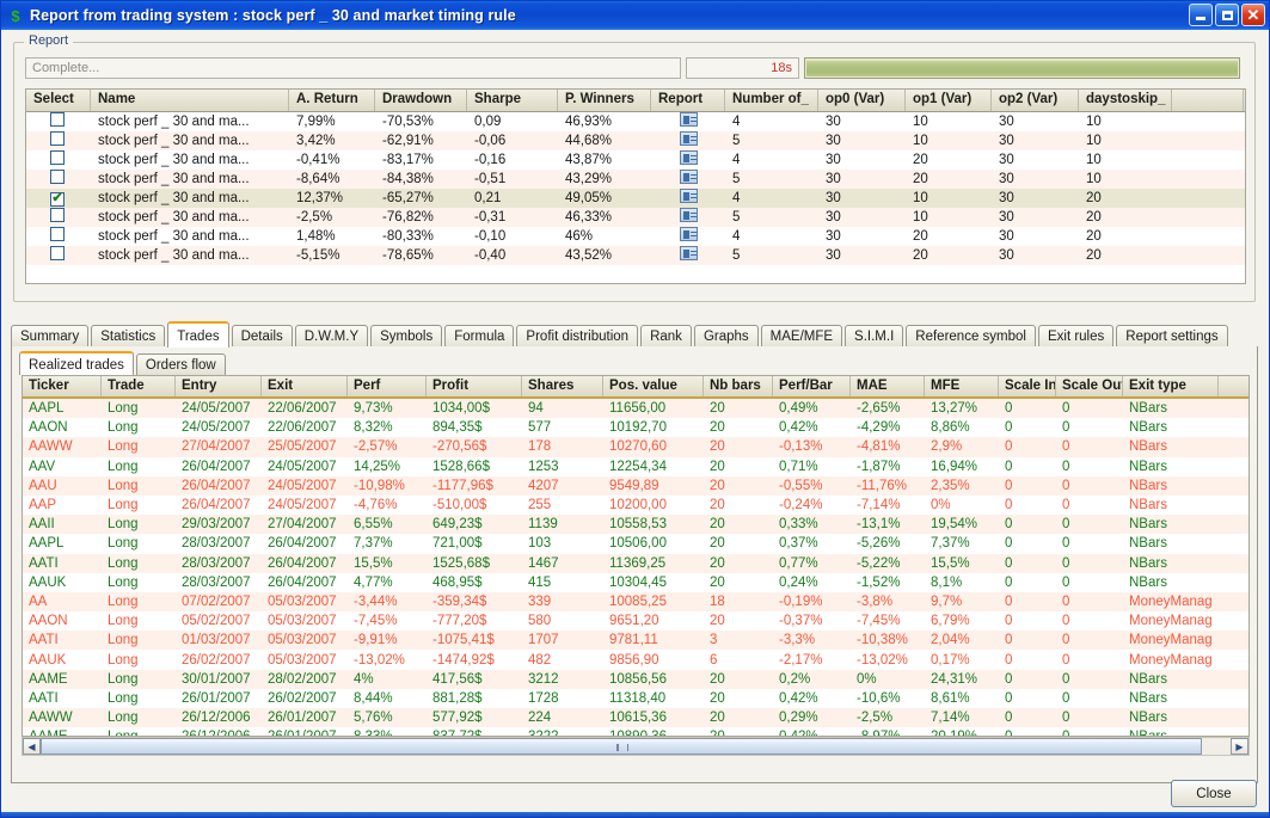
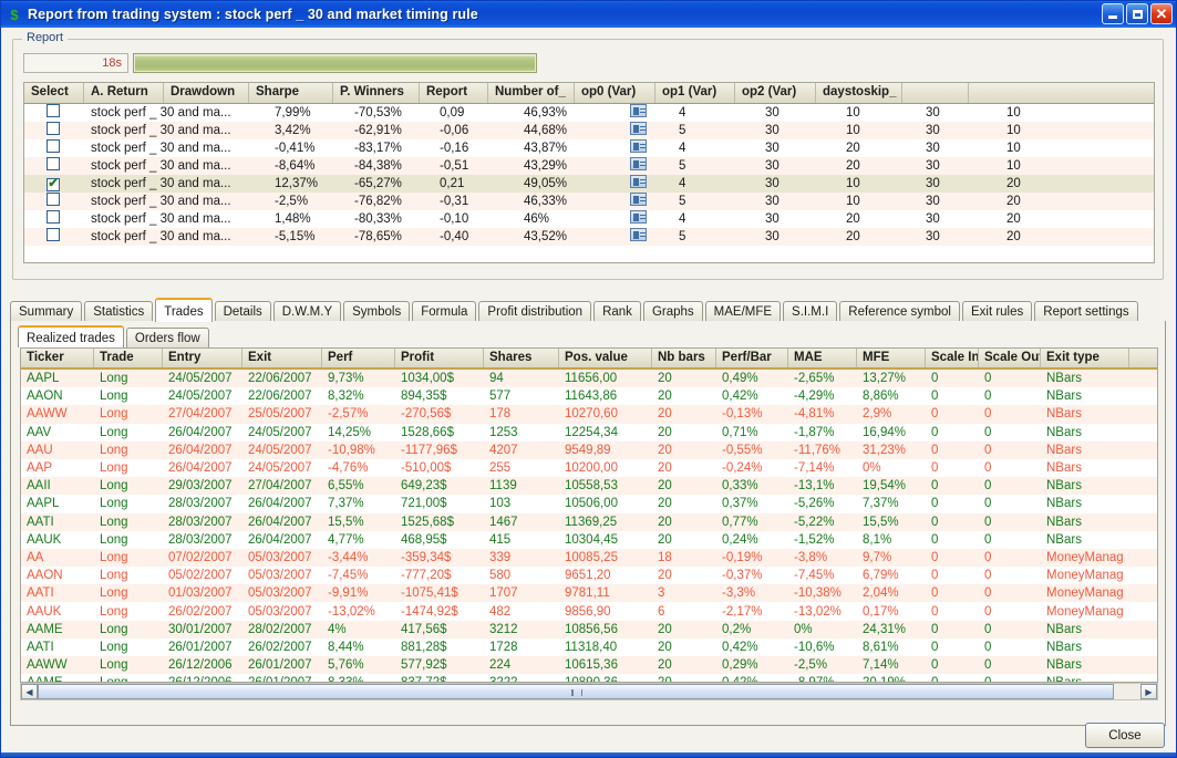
  $
  Report from trading system : stock perf _ 30 and market timing rule
  ✕
  Report
- Complete...
  18s
  Select
- Name
  A. Return
  Drawdown
  Sharpe
  P. Winners
  Report
  Number of_
  op0 (Var)
  op1 (Var)
  op2 (Var)
  daystoskip_
  stock perf _ 30 and ma...
  7,99%
  -70,53%
  0,09
  46,93%
  4
  30
  10
  30
  10
  stock perf _ 30 and ma...
  3,42%
  -62,91%
  -0,06
  44,68%
  5
  30
  10
  30
  10
  stock perf _ 30 and ma...
  -0,41%
  -83,17%
  -0,16
  43,87%
  4
  30
  20
  30
  10
  stock perf _ 30 and ma...
  -8,64%
  -84,38%
  -0,51
  43,29%
  5
  30
  20
  30
  10
  ✔
  stock perf _ 30 and ma...
  12,37%
  -65,27%
  0,21
  49,05%
  4
  30
  10
  30
  20
  stock perf _ 30 and ma...
  -2,5%
  -76,82%
  -0,31
  46,33%
  5
  30
  10
  30
  20
  stock perf _ 30 and ma...
  1,48%
  -80,33%
  -0,10
  46%
  4
  30
  20
  30
  20
  stock perf _ 30 and ma...
  -5,15%
  -78,65%
  -0,40
  43,52%
  5
  30
  20
  30
  20
  Summary
  Statistics
  Trades
  Details
  D.W.M.Y
  Symbols
  Formula
  Profit distribution
  Rank
  Graphs
  MAE/MFE
  S.I.M.I
  Reference symbol
  Exit rules
  Report settings
  Realized trades
  Orders flow
  Ticker
  Trade
  Entry
  Exit
  Perf
  Profit
  Shares
  Pos. value
  Nb bars
  Perf/Bar
  MAE
  MFE
  Scale In
  Scale Ou
  Exit type
  AAPL
  Long
  24/05/2007
  22/06/2007
  9,73%
  1034,00$
  94
  11656,00
  20
  0,49%
  -2,65%
  13,27%
  0
  0
  NBars
  AAON
  Long
  24/05/2007
  22/06/2007
  8,32%
  894,35$
  577
- 10192,70
+ 11643,86
  20
  0,42%
  -4,29%
  8,86%
  0
  0
  NBars
  AAWW
  Long
  27/04/2007
  25/05/2007
  -2,57%
  -270,56$
  178
  10270,60
  20
  -0,13%
  -4,81%
  2,9%
  0
  0
  NBars
  AAV
  Long
  26/04/2007
  24/05/2007
  14,25%
  1528,66$
  1253
  12254,34
  20
  0,71%
  -1,87%
  16,94%
  0
  0
  NBars
  AAU
  Long
  26/04/2007
  24/05/2007
  -10,98%
  -1177,96$
  4207
  9549,89
  20
  -0,55%
  -11,76%
- 2,35%
+ 31,23%
  0
  0
  NBars
  AAP
  Long
  26/04/2007
  24/05/2007
  -4,76%
  -510,00$
  255
  10200,00
  20
  -0,24%
  -7,14%
  0%
  0
  0
  NBars
  AAII
  Long
  29/03/2007
  27/04/2007
  6,55%
  649,23$
  1139
  10558,53
  20
  0,33%
  -13,1%
  19,54%
  0
  0
  NBars
  AAPL
  Long
  28/03/2007
  26/04/2007
  7,37%
  721,00$
  103
  10506,00
  20
  0,37%
  -5,26%
  7,37%
  0
  0
  NBars
  AATI
  Long
  28/03/2007
  26/04/2007
  15,5%
  1525,68$
  1467
  11369,25
  20
  0,77%
  -5,22%
  15,5%
  0
  0
  NBars
  AAUK
  Long
  28/03/2007
  26/04/2007
  4,77%
  468,95$
  415
  10304,45
  20
  0,24%
  -1,52%
  8,1%
  0
  0
  NBars
  AA
  Long
  07/02/2007
  05/03/2007
  -3,44%
  -359,34$
  339
  10085,25
  18
  -0,19%
  -3,8%
  9,7%
  0
  0
  MoneyManag
  AAON
  Long
  05/02/2007
  05/03/2007
  -7,45%
  -777,20$
  580
  9651,20
  20
  -0,37%
  -7,45%
  6,79%
  0
  0
  MoneyManag
  AATI
  Long
  01/03/2007
  05/03/2007
  -9,91%
  -1075,41$
  1707
  9781,11
  3
  -3,3%
  -10,38%
  2,04%
  0
  0
  MoneyManag
  AAUK
  Long
  26/02/2007
  05/03/2007
  -13,02%
  -1474,92$
  482
  9856,90
  6
  -2,17%
  -13,02%
  0,17%
  0
  0
  MoneyManag
  AAME
  Long
  30/01/2007
  28/02/2007
  4%
  417,56$
  3212
  10856,56
  20
  0,2%
  0%
  24,31%
  0
  0
  NBars
  AATI
  Long
  26/01/2007
  26/02/2007
  8,44%
  881,28$
  1728
  11318,40
  20
  0,42%
  -10,6%
  8,61%
  0
  0
  NBars
  AAWW
  Long
  26/12/2006
  26/01/2007
  5,76%
  577,92$
  224
  10615,36
  20
  0,29%
  -2,5%
  7,14%
  0
  0
  NBars
  ◀
  ▶
  Close
